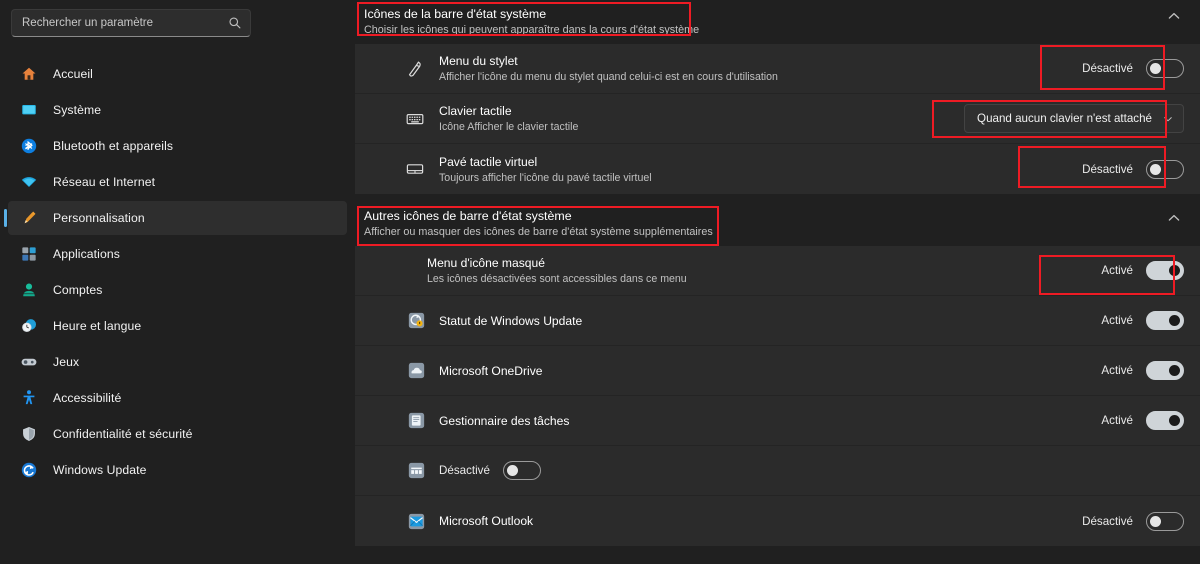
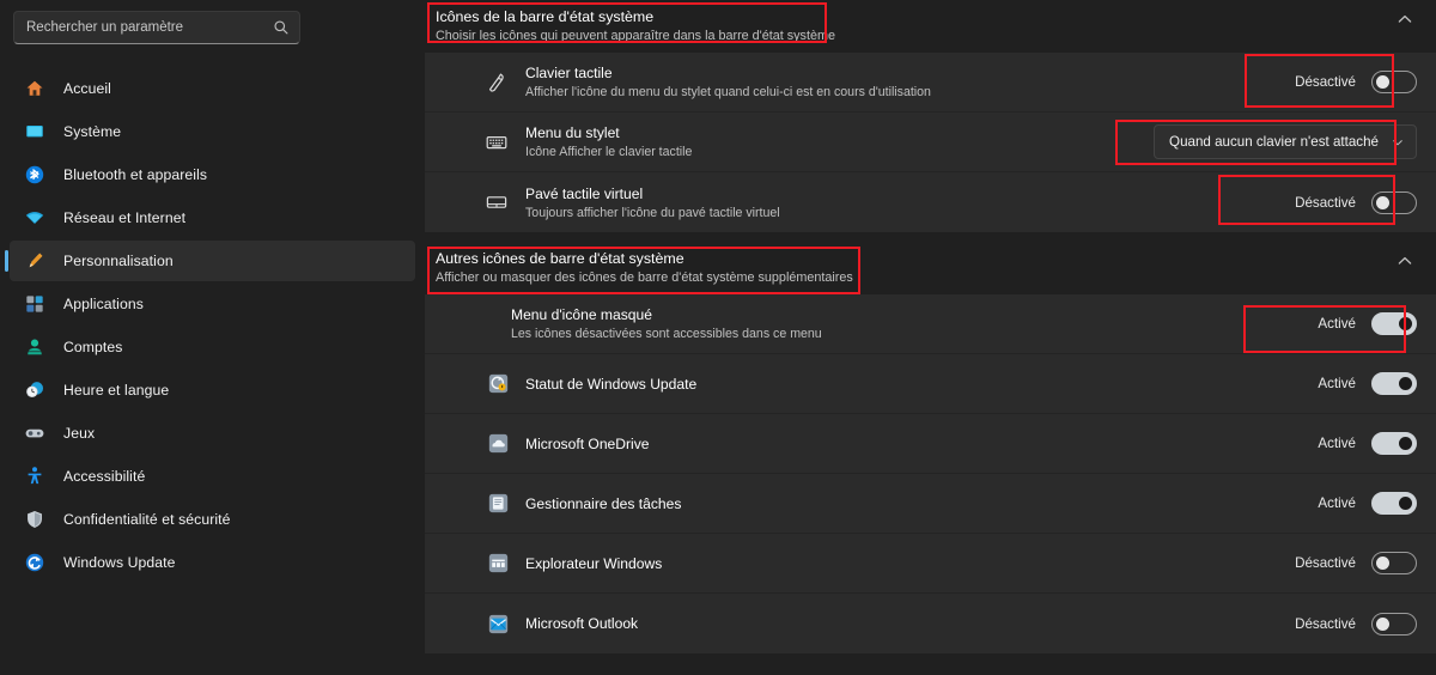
  Rechercher un paramètre
  Accueil
  Système
  Bluetooth et appareils
  Réseau et Internet
  Personnalisation
  Applications
  Comptes
  Heure et langue
  Jeux
  Accessibilité
  Confidentialité et sécurité
  Windows Update
  Icônes de la barre d'état système
- Choisir les icônes qui peuvent apparaître dans la cours d'état système
+ Choisir les icônes qui peuvent apparaître dans la barre d'état système
- Menu du stylet
+ Clavier tactile
  Afficher l'icône du menu du stylet quand celui-ci est en cours d'utilisation
  Désactivé
- Clavier tactile
+ Menu du stylet
  Icône Afficher le clavier tactile
  Quand aucun clavier n'est attaché
  Pavé tactile virtuel
  Toujours afficher l'icône du pavé tactile virtuel
  Désactivé
  Autres icônes de barre d'état système
  Afficher ou masquer des icônes de barre d'état système supplémentaires
  Menu d'icône masqué
  Les icônes désactivées sont accessibles dans ce menu
  Activé
  Statut de Windows Update
  Activé
  Microsoft OneDrive
  Activé
  Gestionnaire des tâches
  Activé
+ Explorateur Windows
  Désactivé
  Microsoft Outlook
  Désactivé
